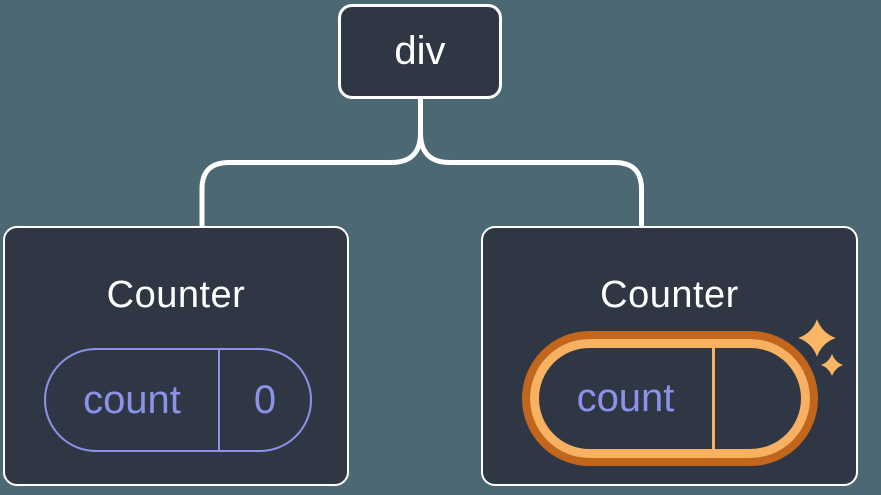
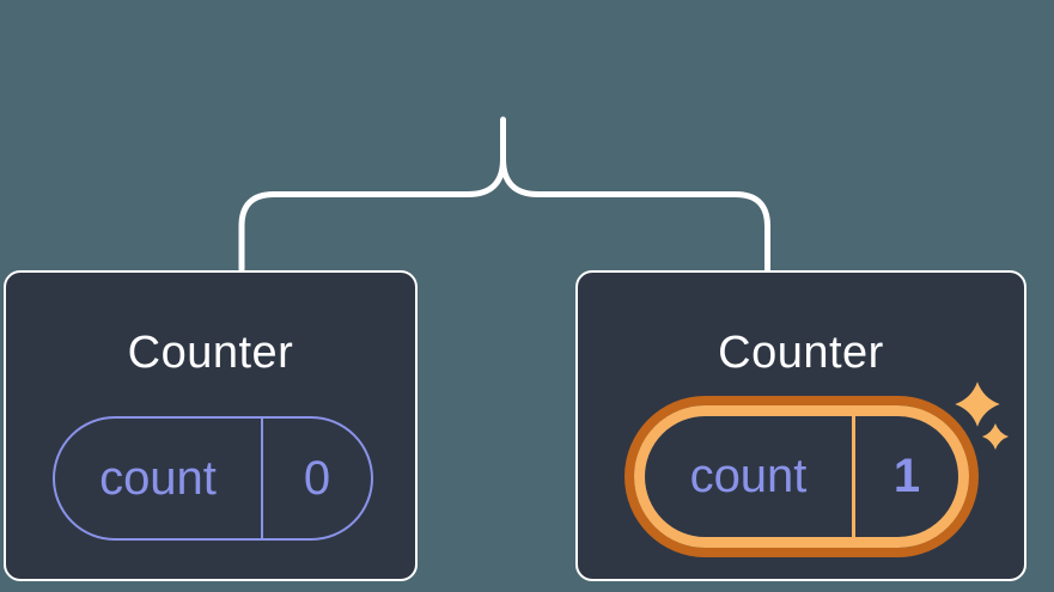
- div
  Counter
  count
  0
  Counter
  count
+ 1
